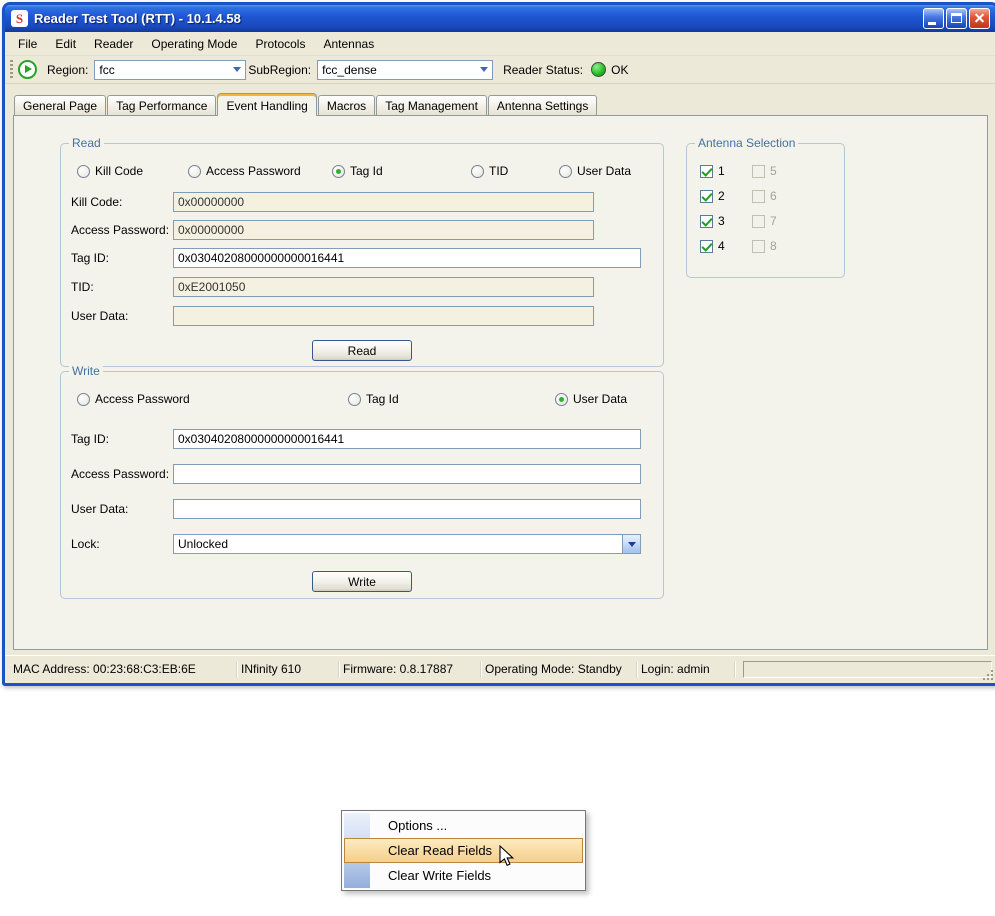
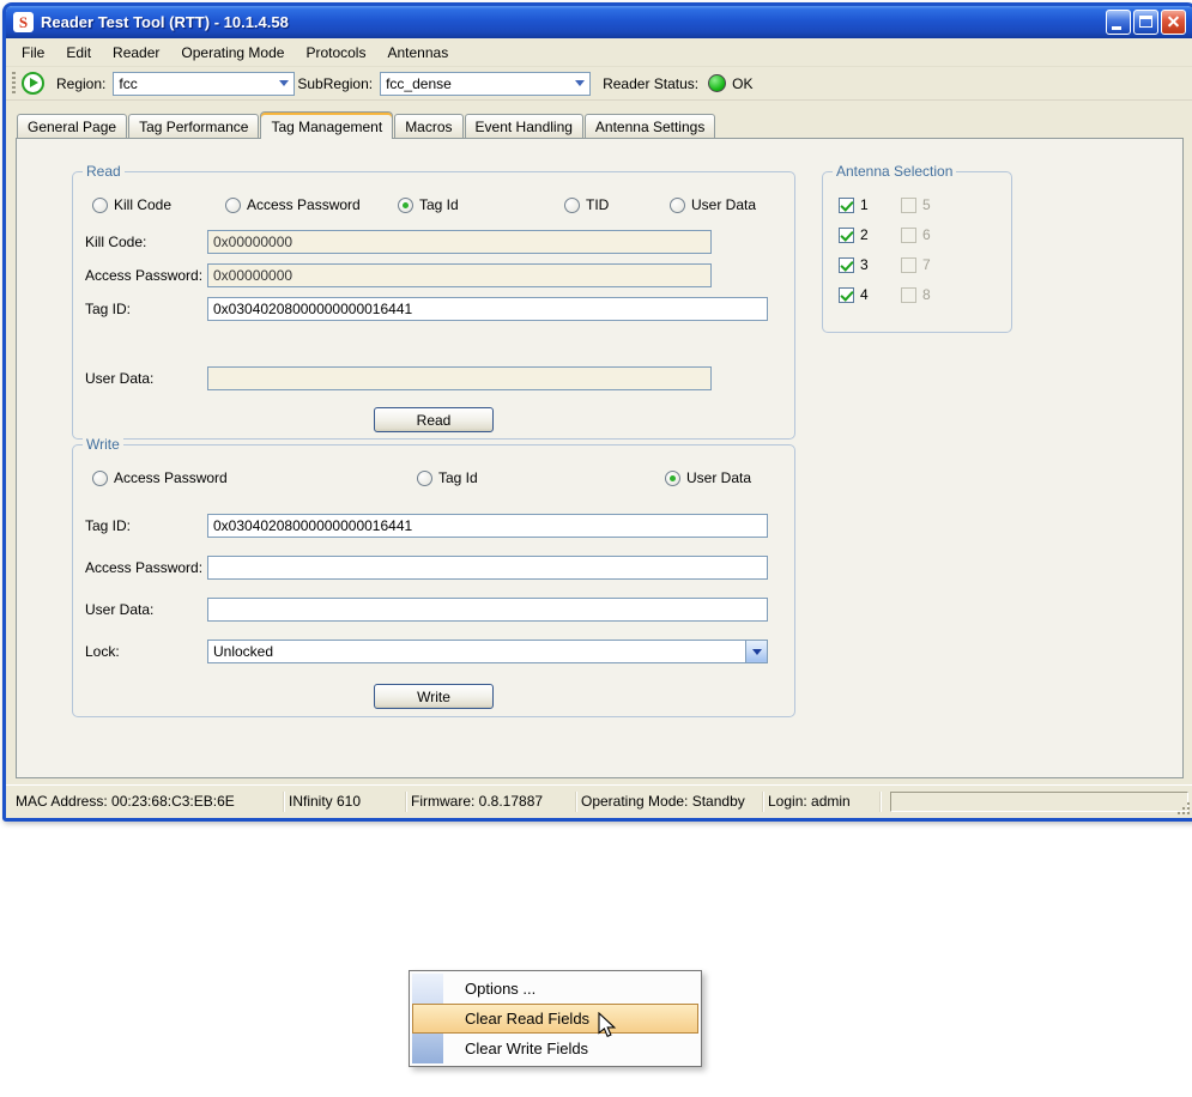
  S
  Reader Test Tool (RTT) - 10.1.4.58
  File
  Edit
  Reader
  Operating Mode
  Protocols
  Antennas
  Region:
  fcc
  SubRegion:
  fcc_dense
  Reader Status:
  OK
  General Page
  Tag Performance
- Event Handling
+ Tag Management
  Macros
- Tag Management
+ Event Handling
  Antenna Settings
  Read
  Kill Code
  Access Password
  Tag Id
  TID
  User Data
  Kill Code:
  0x00000000
  Access Password:
  0x00000000
  Tag ID:
  0x03040208000000000016441
- TID:
- 0xE2001050
  User Data:
  Read
  Antenna Selection
  1
  5
  2
  6
  3
  7
  4
  8
  Write
  Access Password
  Tag Id
  User Data
  Tag ID:
  0x03040208000000000016441
  Access Password:
  User Data:
  Lock:
  Unlocked
  Write
  MAC Address: 00:23:68:C3:EB:6E
  INfinity 610
  Firmware: 0.8.17887
  Operating Mode: Standby
  Login: admin
  Options ...
  Clear Read Fields
  Clear Write Fields
